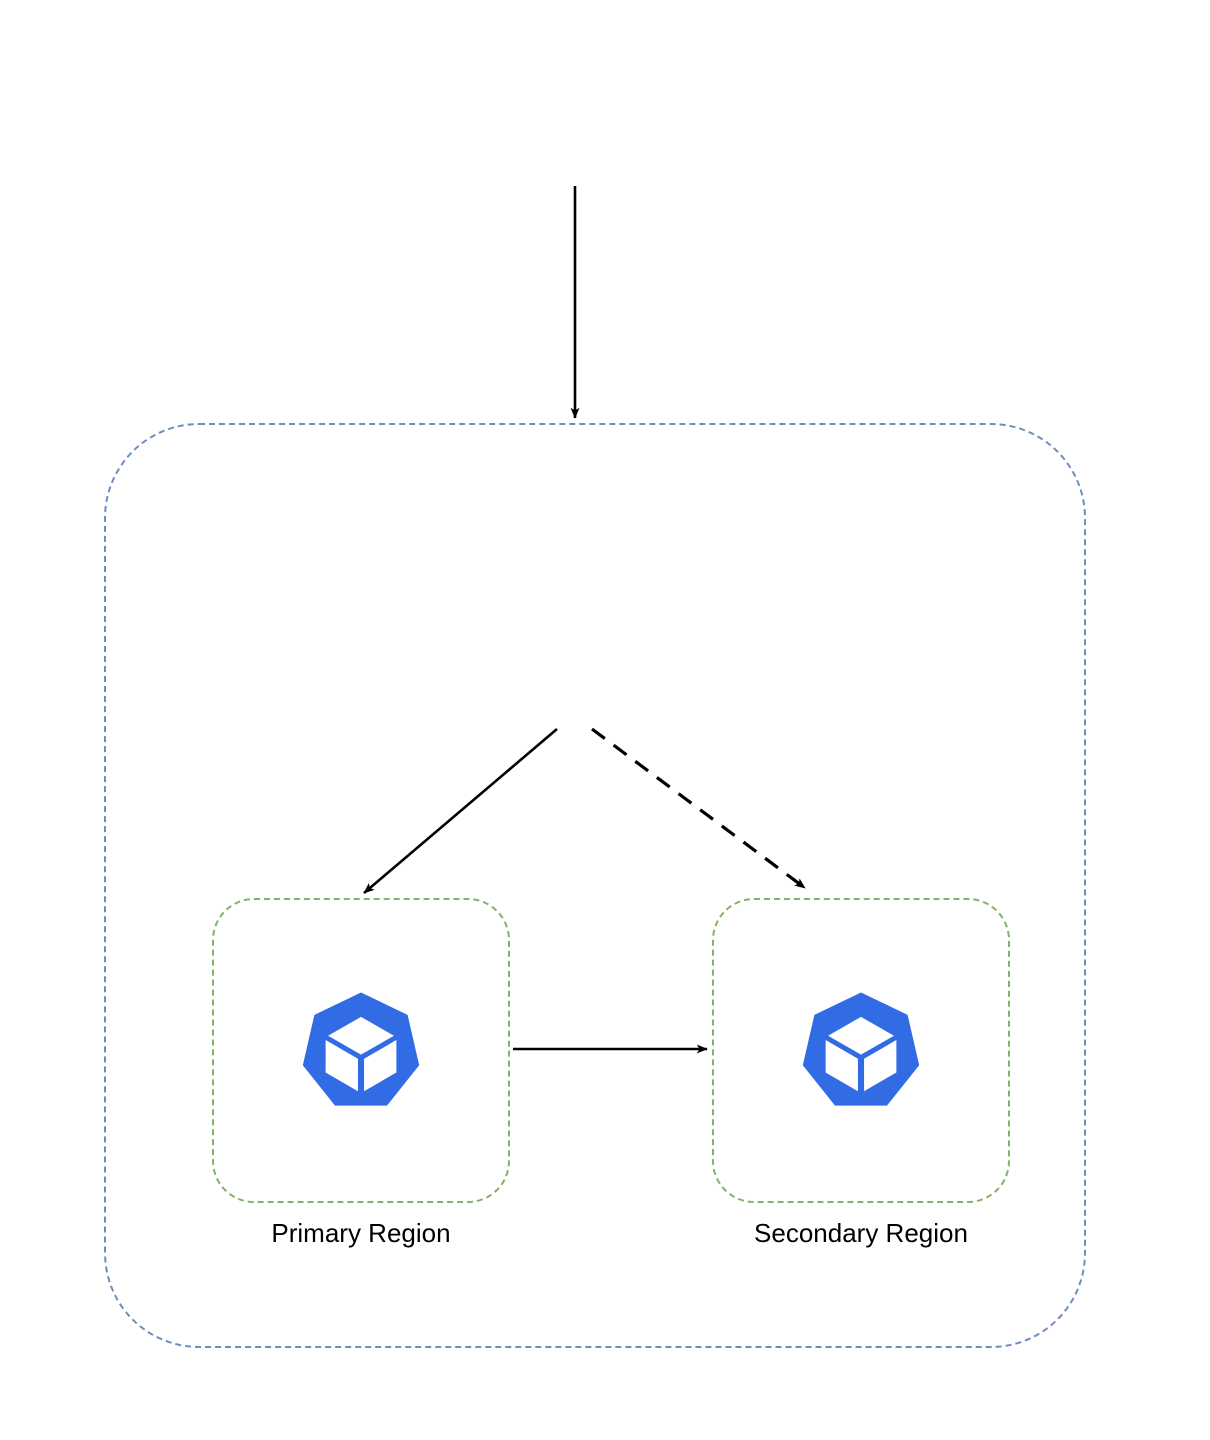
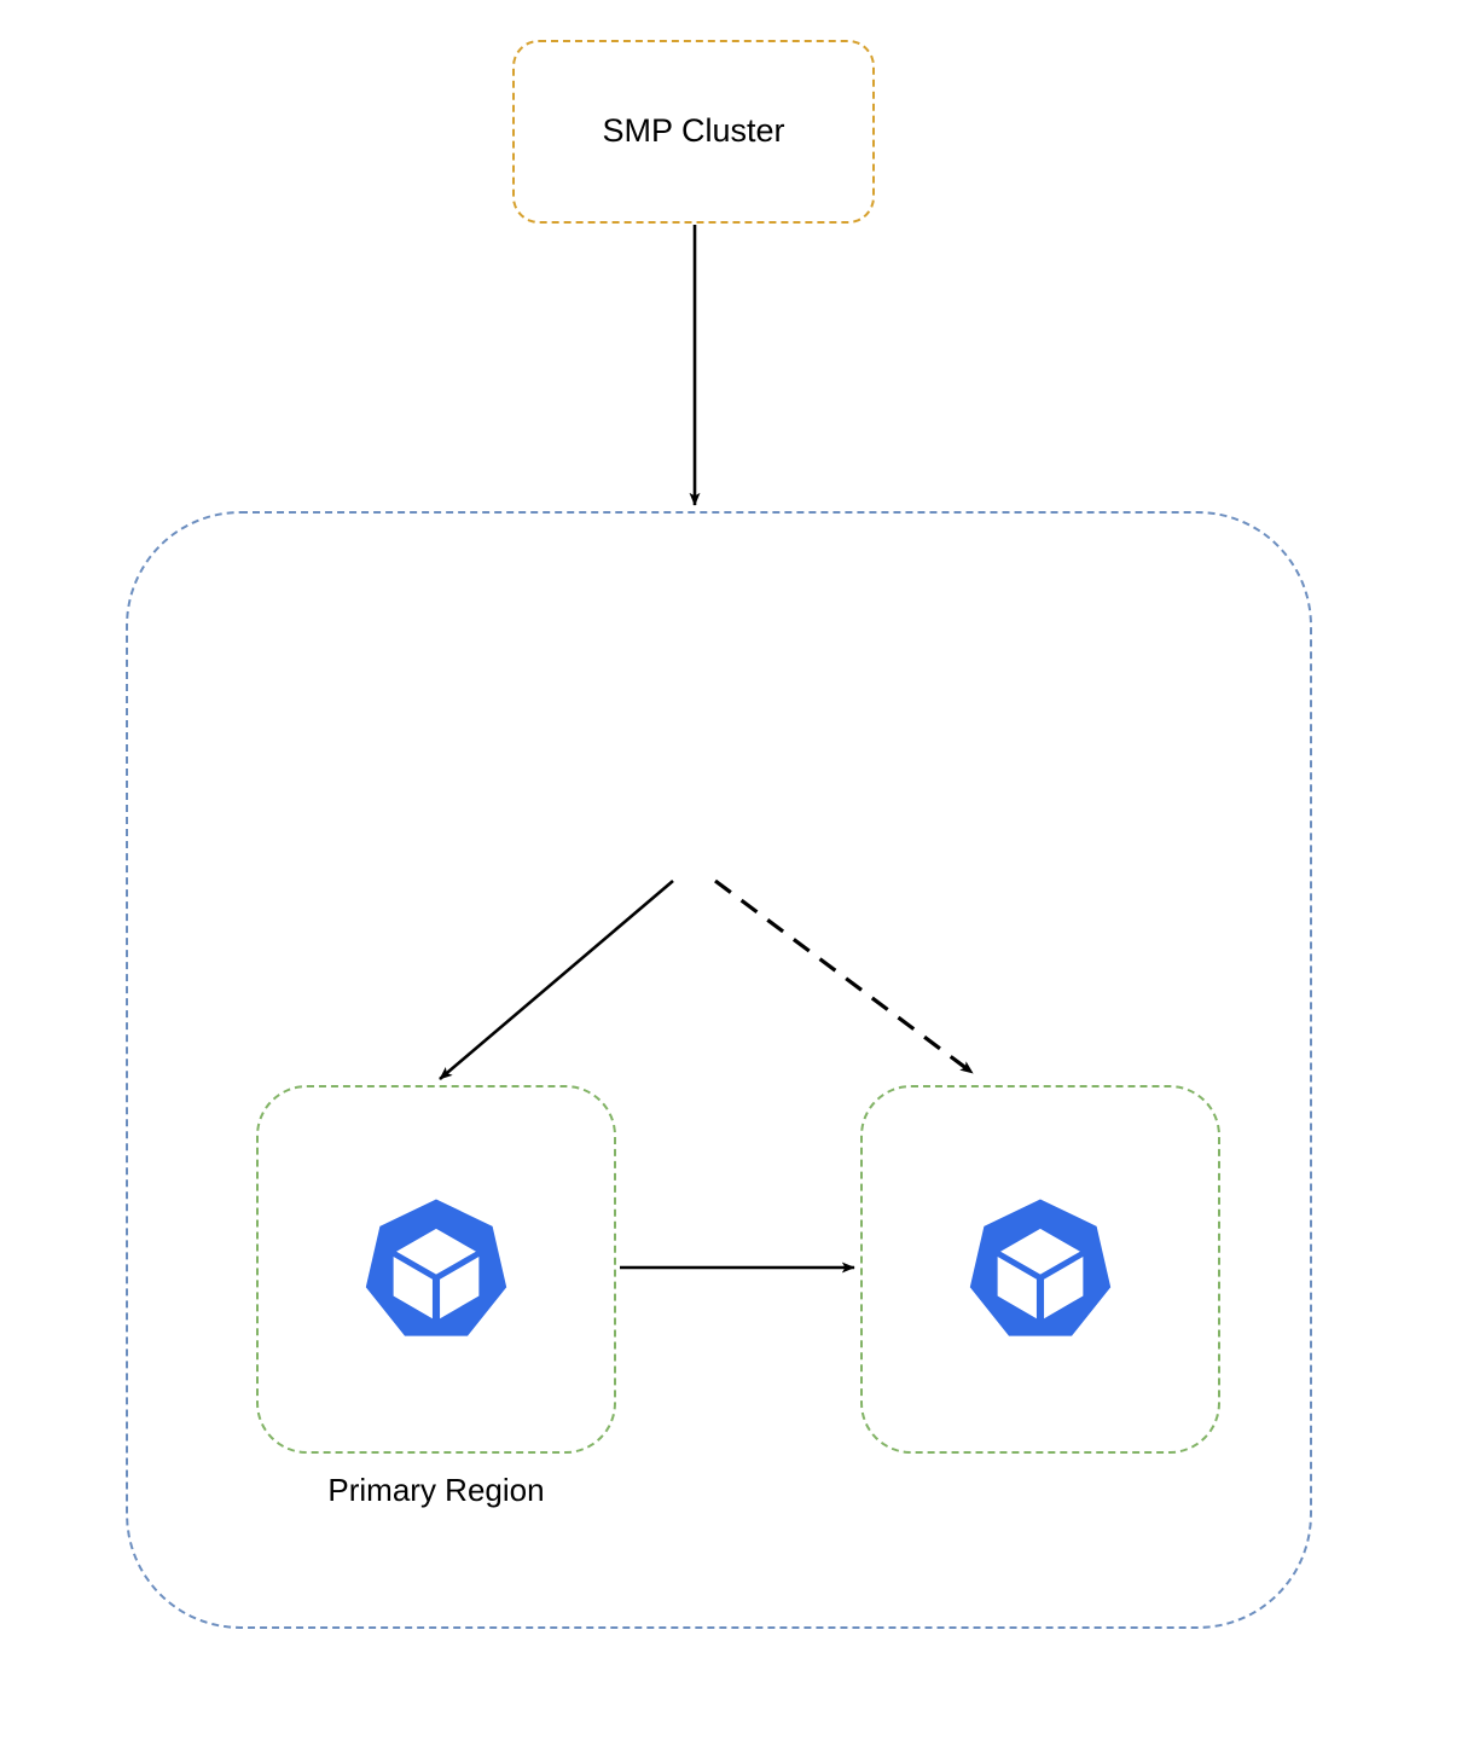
+ SMP Cluster
  Primary Region
- Secondary Region
